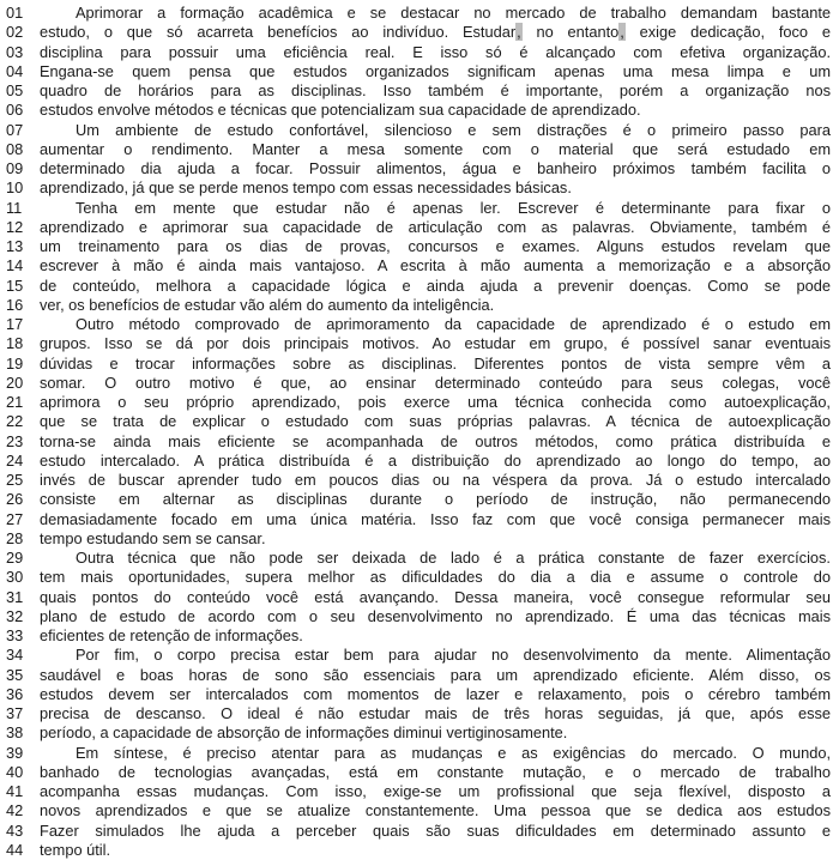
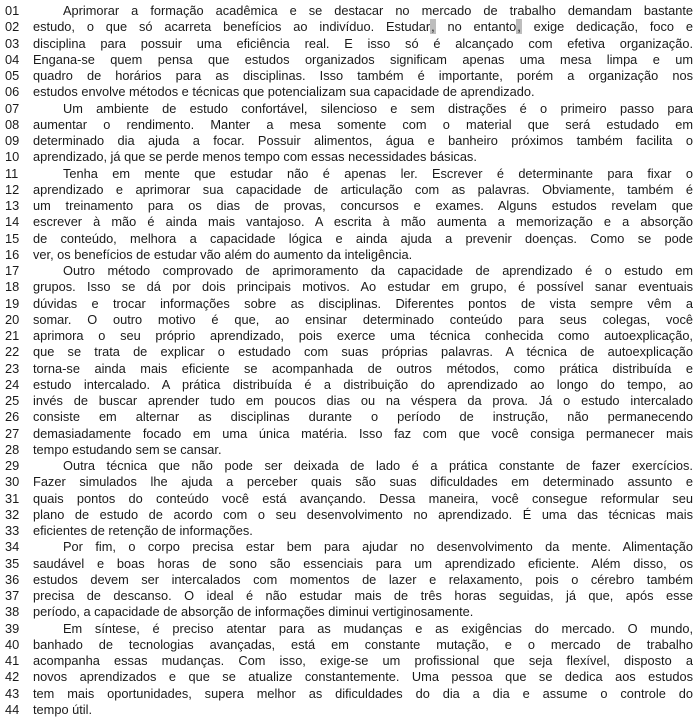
  01
  Aprimorar a formação acadêmica e se destacar no mercado de trabalho demandam bastante
  02
  estudo, o que só acarreta benefícios ao indivíduo. Estudar, no entanto, exige dedicação, foco e
  03
  disciplina para possuir uma eficiência real. E isso só é alcançado com efetiva organização.
  04
  Engana-se quem pensa que estudos organizados significam apenas uma mesa limpa e um
  05
  quadro de horários para as disciplinas. Isso também é importante, porém a organização nos
  06
  estudos envolve métodos e técnicas que potencializam sua capacidade de aprendizado.
  07
  Um ambiente de estudo confortável, silencioso e sem distrações é o primeiro passo para
  08
  aumentar o rendimento. Manter a mesa somente com o material que será estudado em
  09
  determinado dia ajuda a focar. Possuir alimentos, água e banheiro próximos também facilita o
  10
  aprendizado, já que se perde menos tempo com essas necessidades básicas.
  11
  Tenha em mente que estudar não é apenas ler. Escrever é determinante para fixar o
  12
  aprendizado e aprimorar sua capacidade de articulação com as palavras. Obviamente, também é
  13
  um treinamento para os dias de provas, concursos e exames. Alguns estudos revelam que
  14
  escrever à mão é ainda mais vantajoso. A escrita à mão aumenta a memorização e a absorção
  15
  de conteúdo, melhora a capacidade lógica e ainda ajuda a prevenir doenças. Como se pode
  16
  ver, os benefícios de estudar vão além do aumento da inteligência.
  17
  Outro método comprovado de aprimoramento da capacidade de aprendizado é o estudo em
  18
  grupos. Isso se dá por dois principais motivos. Ao estudar em grupo, é possível sanar eventuais
  19
  dúvidas e trocar informações sobre as disciplinas. Diferentes pontos de vista sempre vêm a
  20
  somar. O outro motivo é que, ao ensinar determinado conteúdo para seus colegas, você
  21
  aprimora o seu próprio aprendizado, pois exerce uma técnica conhecida como autoexplicação,
  22
  que se trata de explicar o estudado com suas próprias palavras. A técnica de autoexplicação
  23
  torna-se ainda mais eficiente se acompanhada de outros métodos, como prática distribuída e
  24
  estudo intercalado. A prática distribuída é a distribuição do aprendizado ao longo do tempo, ao
  25
  invés de buscar aprender tudo em poucos dias ou na véspera da prova. Já o estudo intercalado
  26
  consiste em alternar as disciplinas durante o período de instrução, não permanecendo
  27
  demasiadamente focado em uma única matéria. Isso faz com que você consiga permanecer mais
  28
  tempo estudando sem se cansar.
  29
  Outra técnica que não pode ser deixada de lado é a prática constante de fazer exercícios.
  30
- tem mais oportunidades, supera melhor as dificuldades do dia a dia e assume o controle do
+ Fazer simulados lhe ajuda a perceber quais são suas dificuldades em determinado assunto e
  31
  quais pontos do conteúdo você está avançando. Dessa maneira, você consegue reformular seu
  32
  plano de estudo de acordo com o seu desenvolvimento no aprendizado. É uma das técnicas mais
  33
  eficientes de retenção de informações.
  34
  Por fim, o corpo precisa estar bem para ajudar no desenvolvimento da mente. Alimentação
  35
  saudável e boas horas de sono são essenciais para um aprendizado eficiente. Além disso, os
  36
  estudos devem ser intercalados com momentos de lazer e relaxamento, pois o cérebro também
  37
  precisa de descanso. O ideal é não estudar mais de três horas seguidas, já que, após esse
  38
  período, a capacidade de absorção de informações diminui vertiginosamente.
  39
  Em síntese, é preciso atentar para as mudanças e as exigências do mercado. O mundo,
  40
  banhado de tecnologias avançadas, está em constante mutação, e o mercado de trabalho
  41
  acompanha essas mudanças. Com isso, exige-se um profissional que seja flexível, disposto a
  42
  novos aprendizados e que se atualize constantemente. Uma pessoa que se dedica aos estudos
  43
- Fazer simulados lhe ajuda a perceber quais são suas dificuldades em determinado assunto e
+ tem mais oportunidades, supera melhor as dificuldades do dia a dia e assume o controle do
  44
  tempo útil.
